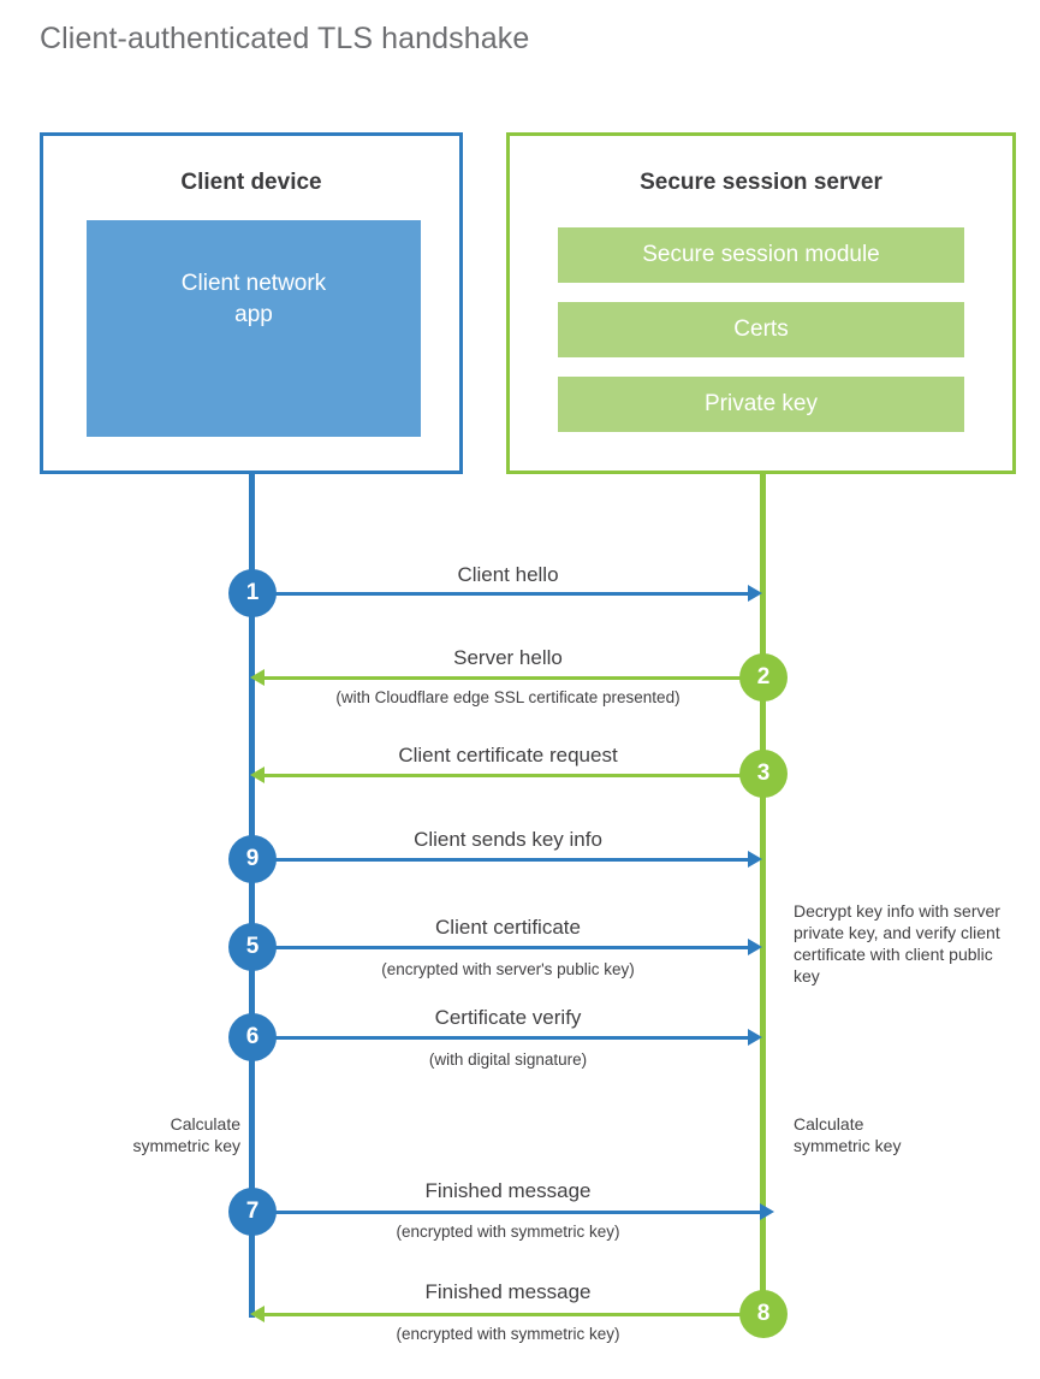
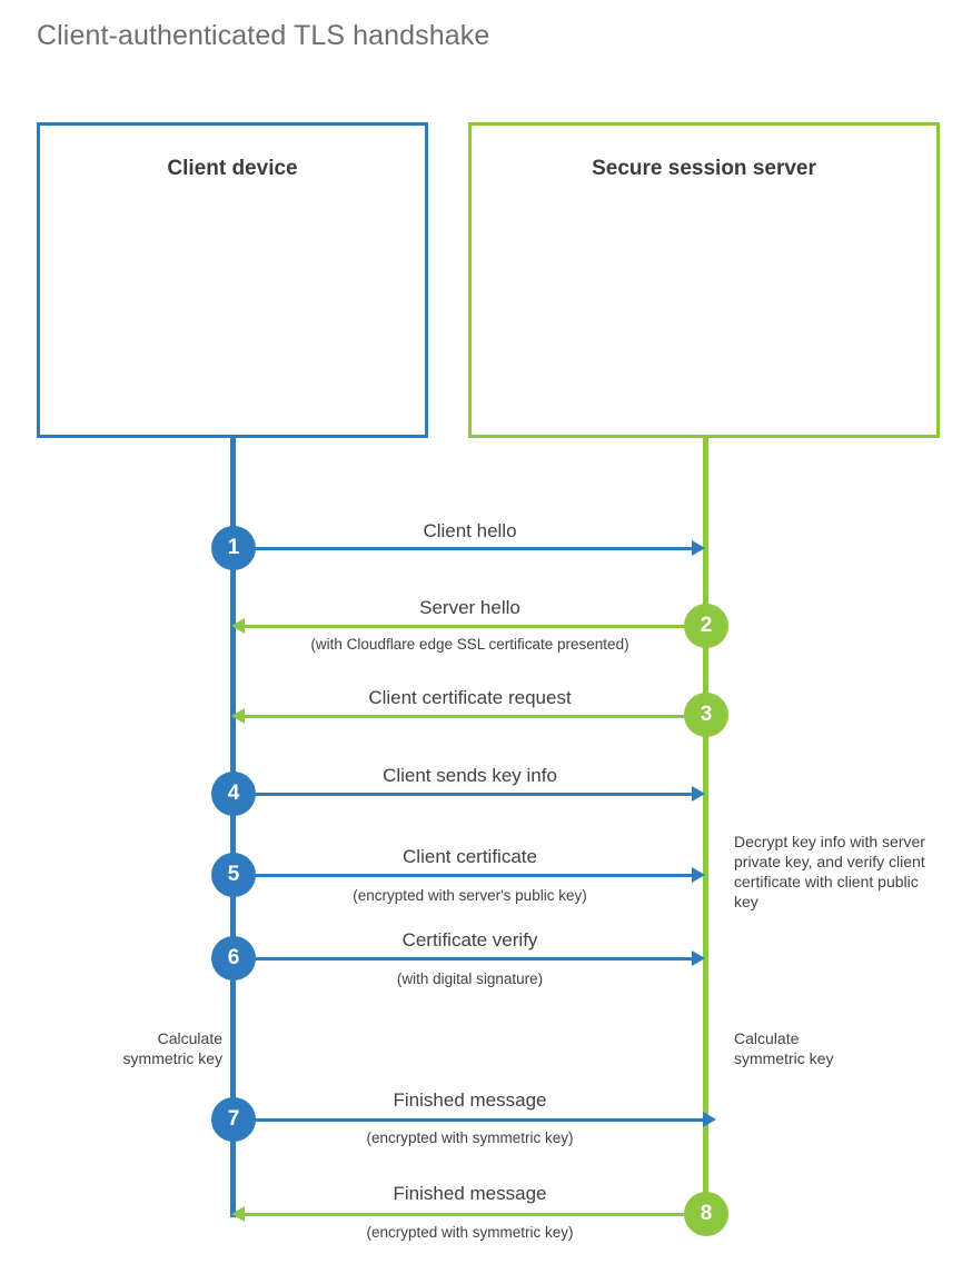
  Client-authenticated TLS handshake
  Client device
- Client network
- app
  Secure session server
- Secure session module
- Certs
- Private key
  Client hello
  1
  Server hello
  (with Cloudflare edge SSL certificate presented)
  2
  Client certificate request
  3
  Client sends key info
- 9
+ 4
  Client certificate
  (encrypted with server's public key)
  5
  Decrypt key info with server private key, and verify client certificate with client public key
  Certificate verify
  (with digital signature)
  6
  Calculate
  symmetric key
  Calculate
  symmetric key
  Finished message
  (encrypted with symmetric key)
  7
  Finished message
  (encrypted with symmetric key)
  8
